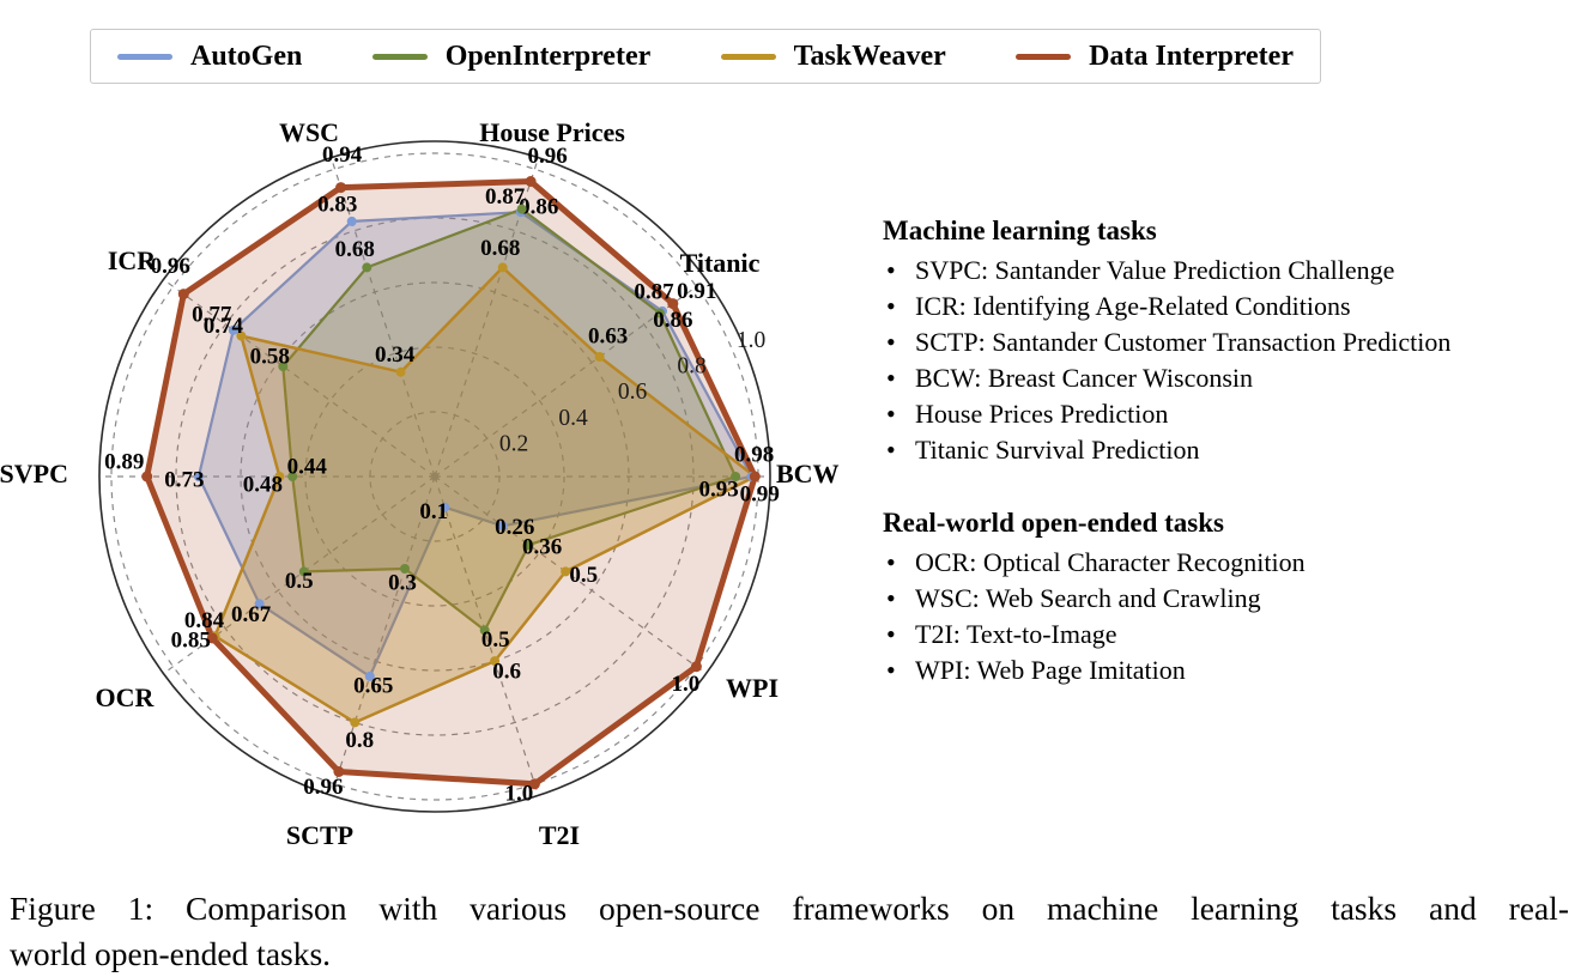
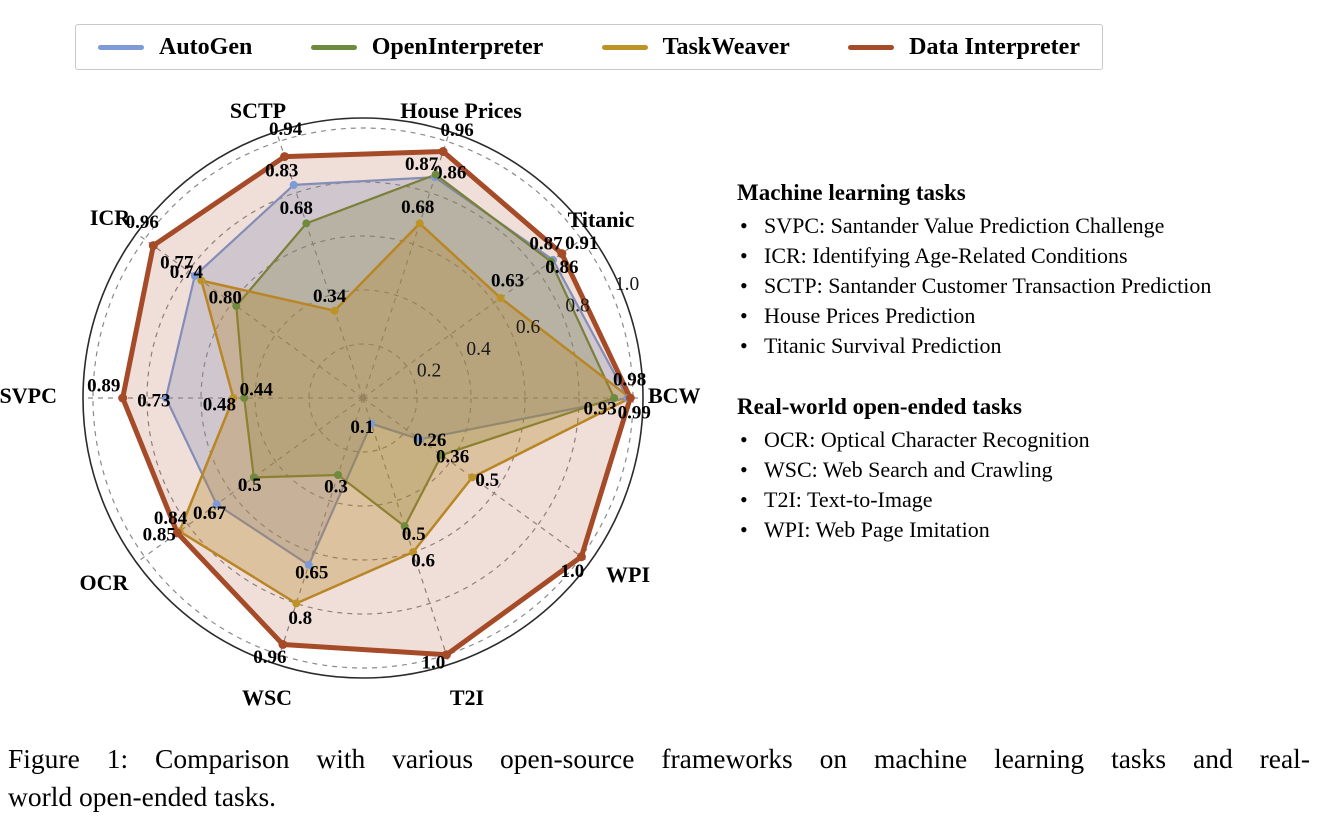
  AutoGen
  OpenInterpreter
  TaskWeaver
  Data Interpreter
  0.98
  0.87
  .86
  0.83
  0.77
  0.73
  0.67
  0.65
  0.1
  0.26
  0.93
  0.86
  0.87
  0.68
- 0.58
+ 0.80
  0.44
  0.5
  0.3
  0.5
  0.36
  0.63
  0.68
  0.34
  0.74
  0.48
  0.84
  0.8
  0.6
  0.5
  0.99
  0.91
  0.96
  0.94
  0.96
  0.89
  0.85
  0.96
  1.0
  1.0
  0.2
  0.4
  0.6
  0.8
  1.0
  BCW
  Titanic
  House Prices
- WSC
+ SCTP
  ICR
  SVPC
  OCR
- SCTP
+ WSC
  T2I
  WPI
  Machine learning tasks
  SVPC: Santander Value Prediction Challenge
  ICR: Identifying Age-Related Conditions
  SCTP: Santander Customer Transaction Prediction
- BCW: Breast Cancer Wisconsin
  House Prices Prediction
  Titanic Survival Prediction
  Real-world open-ended tasks
  OCR: Optical Character Recognition
  WSC: Web Search and Crawling
  T2I: Text-to-Image
  WPI: Web Page Imitation
  Figure 1: Comparison with various open-source frameworks on machine learning tasks and real-
  world open-ended tasks.
